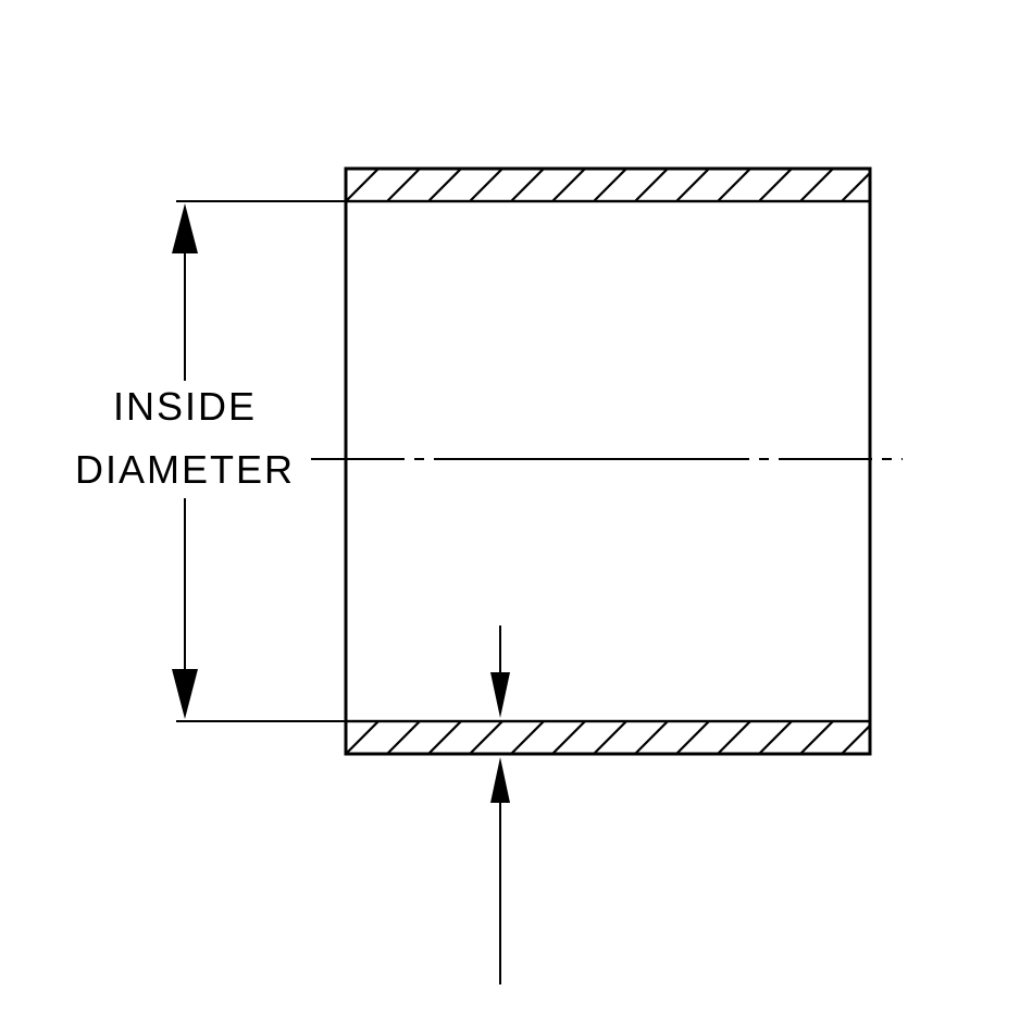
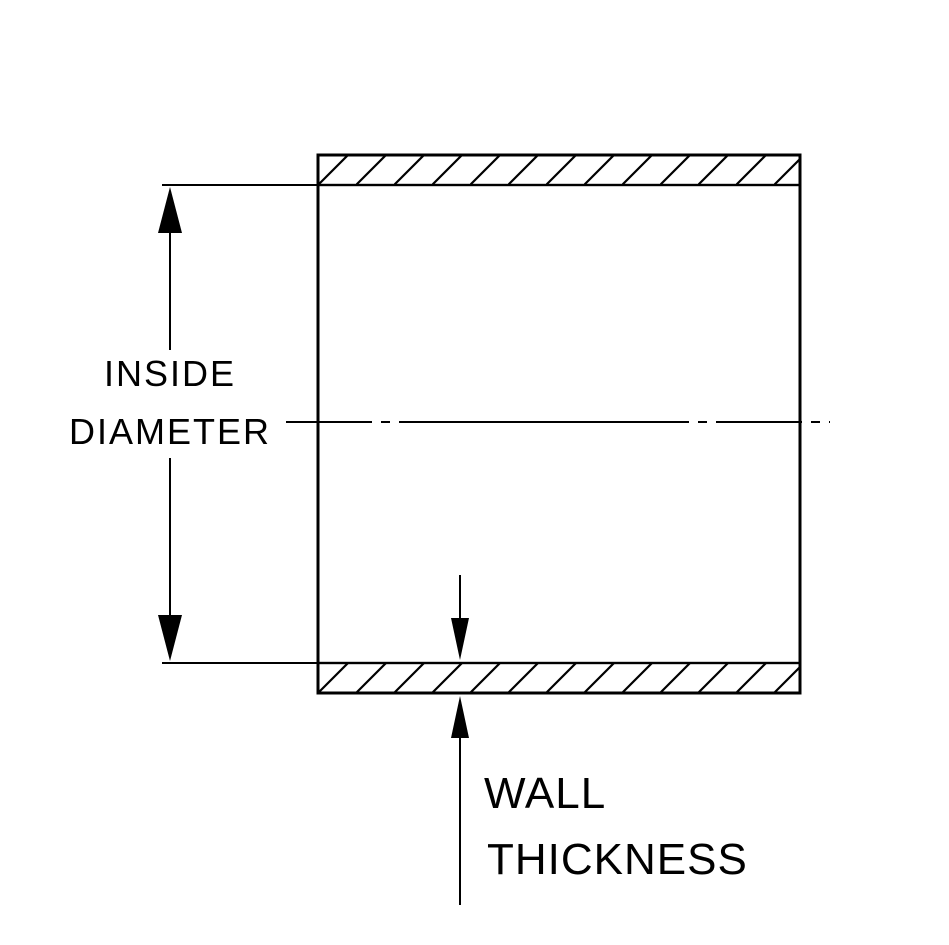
  INSIDE
  DIAMETER
+ WALL
+ THICKNESS
